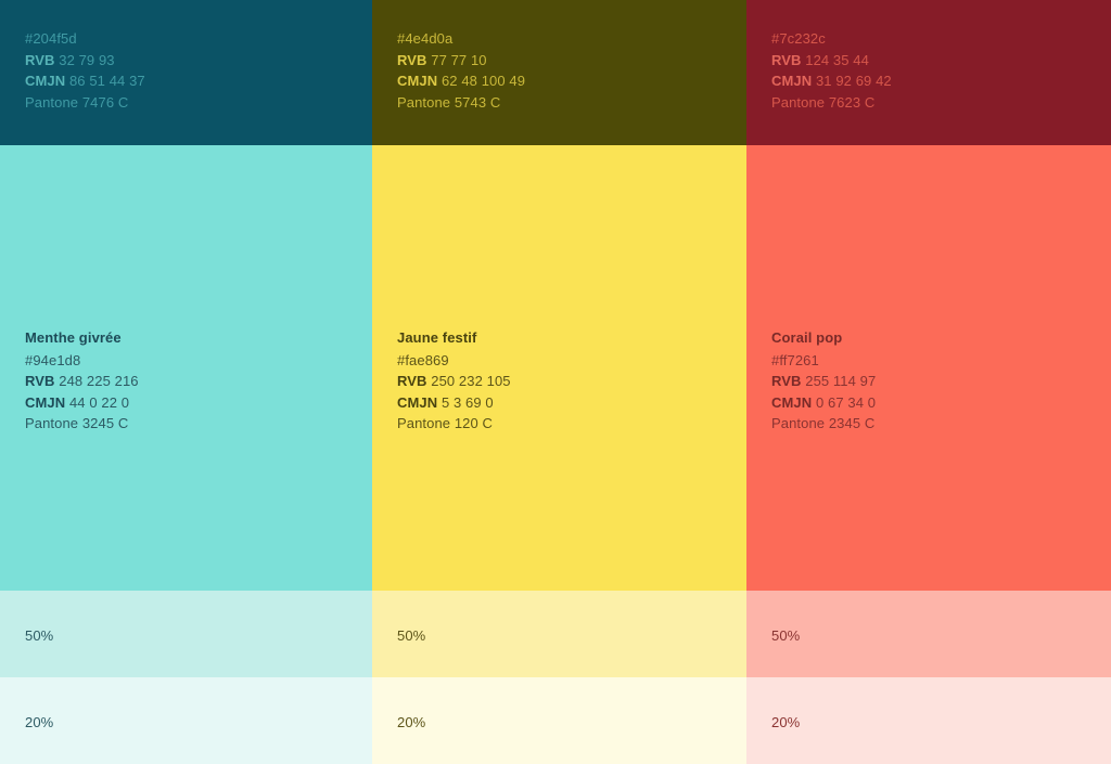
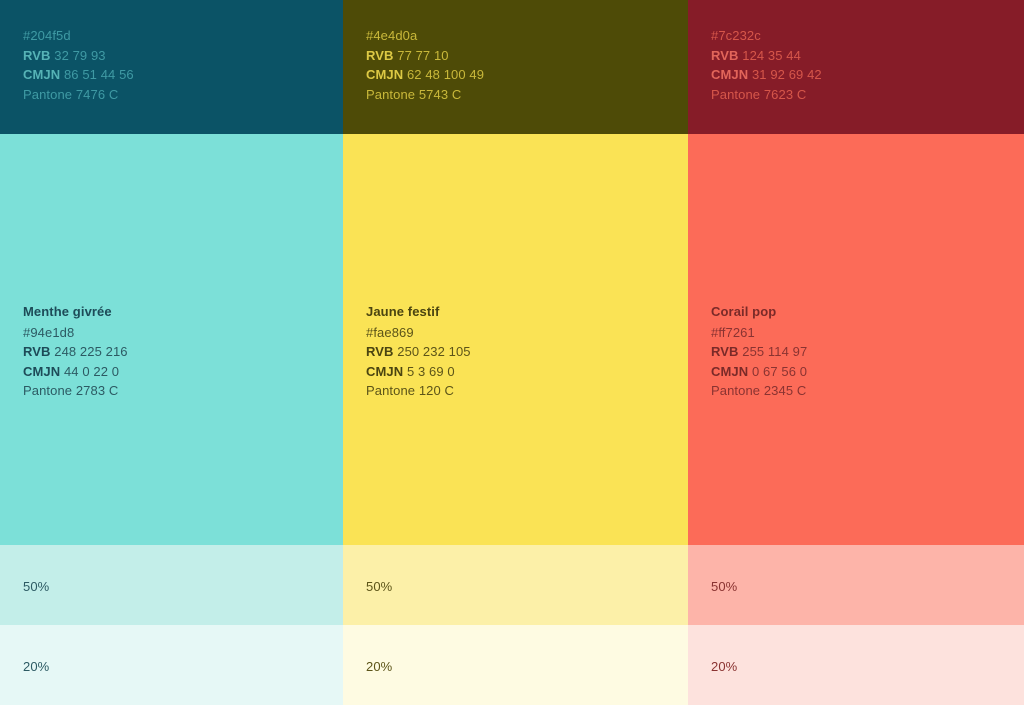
  #204f5d
  RVB 32 79 93
- CMJN 86 51 44 37
+ CMJN 86 51 44 56
  Pantone 7476 C
  #4e4d0a
  RVB 77 77 10
  CMJN 62 48 100 49
  Pantone 5743 C
  #7c232c
  RVB 124 35 44
  CMJN 31 92 69 42
  Pantone 7623 C
  Menthe givrée
  #94e1d8
  RVB 248 225 216
  CMJN 44 0 22 0
- Pantone 3245 C
+ Pantone 2783 C
  Jaune festif
  #fae869
  RVB 250 232 105
  CMJN 5 3 69 0
  Pantone 120 C
  Corail pop
  #ff7261
  RVB 255 114 97
- CMJN 0 67 34 0
+ CMJN 0 67 56 0
  Pantone 2345 C
  50%
  50%
  50%
  20%
  20%
  20%
